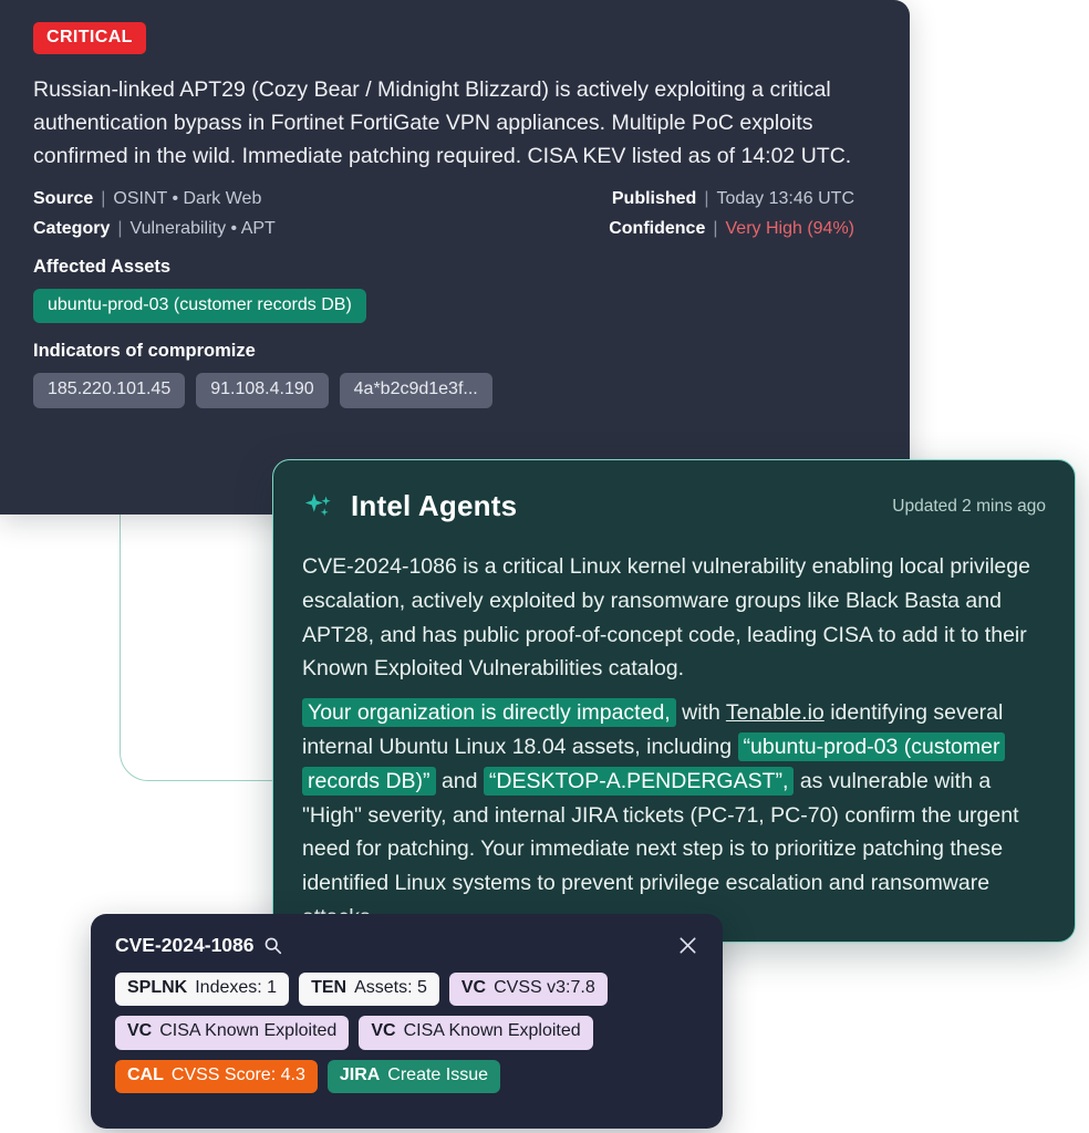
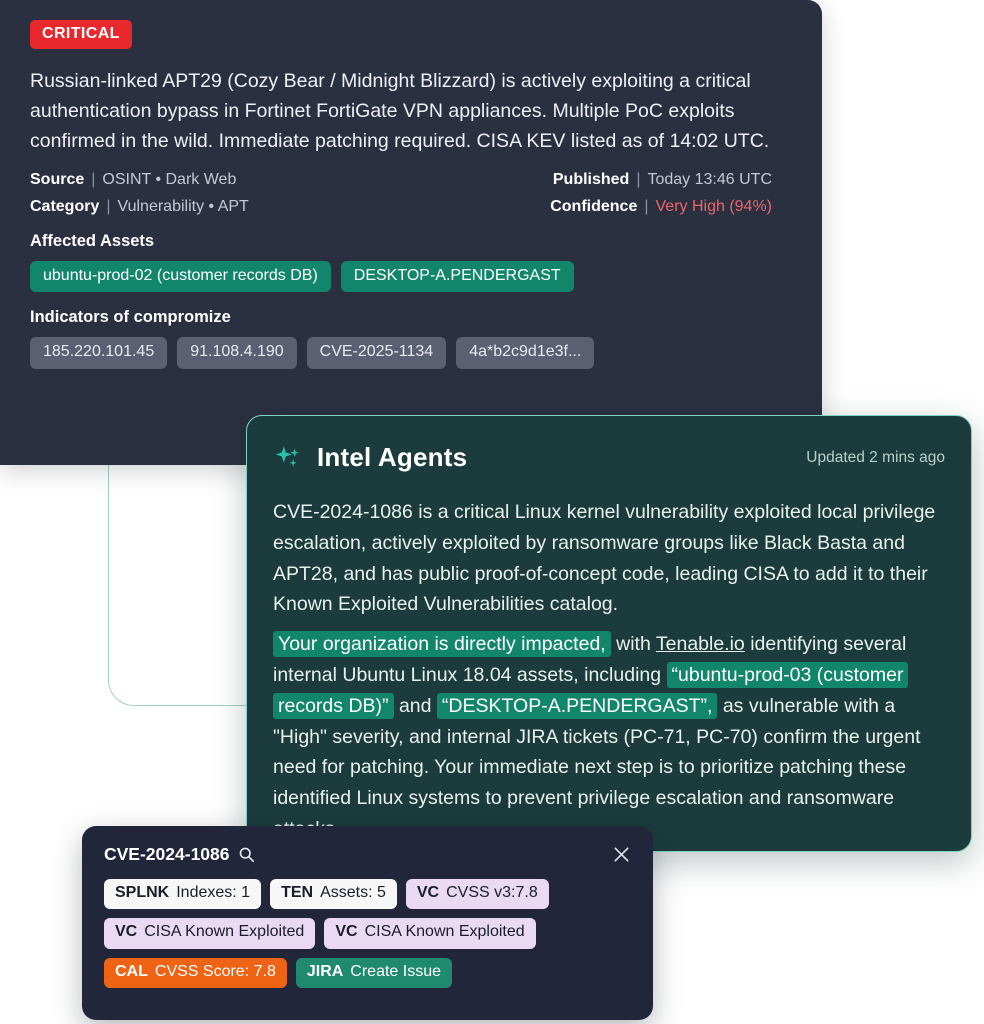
  CRITICAL
  Russian-linked APT29 (Cozy Bear / Midnight Blizzard) is actively exploiting a critical authentication bypass in Fortinet FortiGate VPN appliances. Multiple PoC exploits confirmed in the wild. Immediate patching required. CISA KEV listed as of 14:02 UTC.
  Source
  |
  OSINT • Dark Web
  Published
  |
  Today 13:46 UTC
  Category
  |
  Vulnerability • APT
  Confidence
  |
  Very High (94%)
  Affected Assets
- ubuntu-prod-03 (customer records DB)
+ ubuntu-prod-02 (customer records DB)
+ DESKTOP-A.PENDERGAST
  Indicators of compromize
  185.220.101.45
  91.108.4.190
+ CVE-2025-1134
  4a*b2c9d1e3f...
  Intel Agents
  Updated 2 mins ago
- CVE-2024-1086 is a critical Linux kernel vulnerability enabling local privilege escalation, actively exploited by ransomware groups like Black Basta and APT28, and has public proof-of-concept code, leading CISA to add it to their Known Exploited Vulnerabilities catalog.
+ CVE-2024-1086 is a critical Linux kernel vulnerability exploited local privilege escalation, actively exploited by ransomware groups like Black Basta and APT28, and has public proof-of-concept code, leading CISA to add it to their Known Exploited Vulnerabilities catalog.
  Your organization is directly impacted, with Tenable.io identifying several internal Ubuntu Linux 18.04 assets, including “ubuntu-prod-03 (customer records DB)” and “DESKTOP-A.PENDERGAST”, as vulnerable with a "High" severity, and internal JIRA tickets (PC-71, PC-70) confirm the urgent need for patching. Your immediate next step is to prioritize patching these identified Linux systems to prevent privilege escalation and ransomware
  CVE-2024-1086
  SPLNK
  Indexes: 1
  TEN
  Assets: 5
  VC
  CVSS v3:7.8
  VC
  CISA Known Exploited
  VC
  CISA Known Exploited
  CAL
- CVSS Score: 4.3
+ CVSS Score: 7.8
  JIRA
  Create Issue
